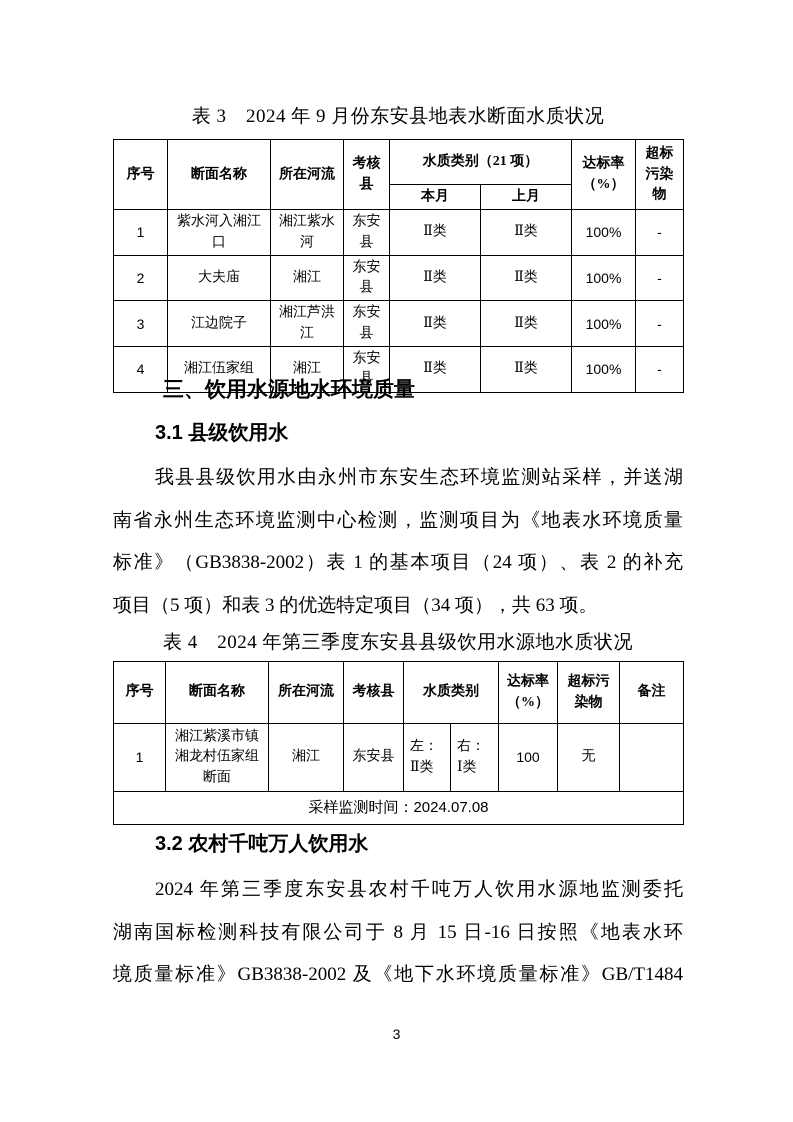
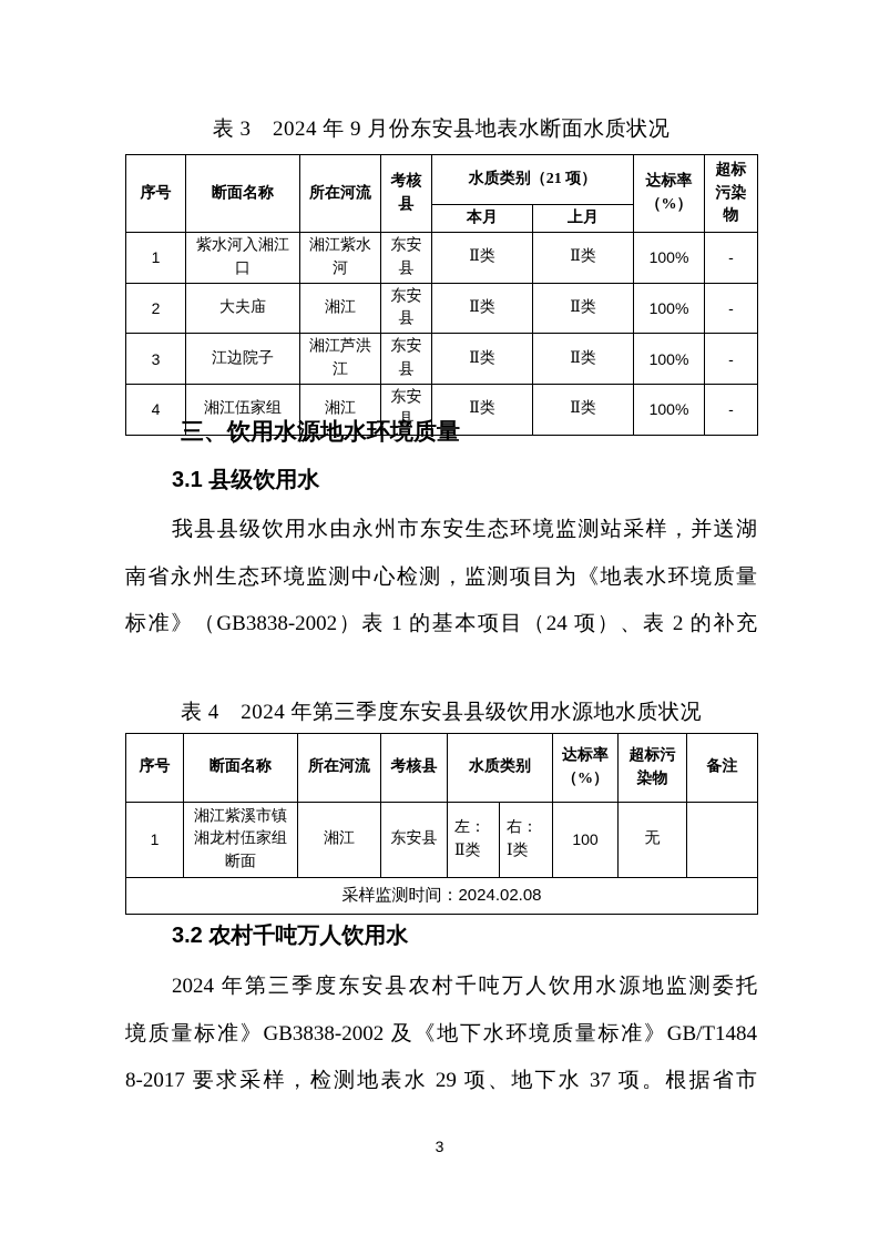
  表 3 2024 年 9 月份东安县地表水断面水质状况
  序号	断面名称	所在河流	考核县	水质类别（21 项）	达标率 （%）	超标污染物
  本月	上月
  1	紫水河入湘江口	湘江紫水河	东安县	Ⅱ类	Ⅱ类	100%	-
  2	大夫庙	湘江	东安县	Ⅱ类	Ⅱ类	100%	-
  3	江边院子	湘江芦洪江	东安县	Ⅱ类	Ⅱ类	100%	-
  4	湘江伍家组	湘江	东安县	Ⅱ类	Ⅱ类	100%	-
  三、饮用水源地水环境质量
  3.1 县级饮用水
  我县县级饮用水由永州市东安生态环境监测站采样，并送湖
  南省永州生态环境监测中心检测，监测项目为《地表水环境质量
  标准》（GB3838-2002）表 1 的基本项目（24 项）、表 2 的补充
- 项目（5 项）和表 3 的优选特定项目（34 项），共 63 项。
  表 4 2024 年第三季度东安县县级饮用水源地水质状况
  序号	断面名称	所在河流	考核县	水质类别	达标率 （%）	超标污染物	备注
  1	湘江紫溪市镇湘龙村伍家组断面	湘江	东安县	左： Ⅱ类	右： Ⅰ类	100	无
- 采样监测时间：2024.07.08
+ 采样监测时间：2024.02.08
  3.2 农村千吨万人饮用水
  2024 年第三季度东安县农村千吨万人饮用水源地监测委托
- 湖南国标检测科技有限公司于 8 月 15 日-16 日按照《地表水环
  境质量标准》GB3838-2002 及《地下水环境质量标准》GB/T1484
+ 8-2017 要求采样，检测地表水 29 项、地下水 37 项。根据省市
  3
